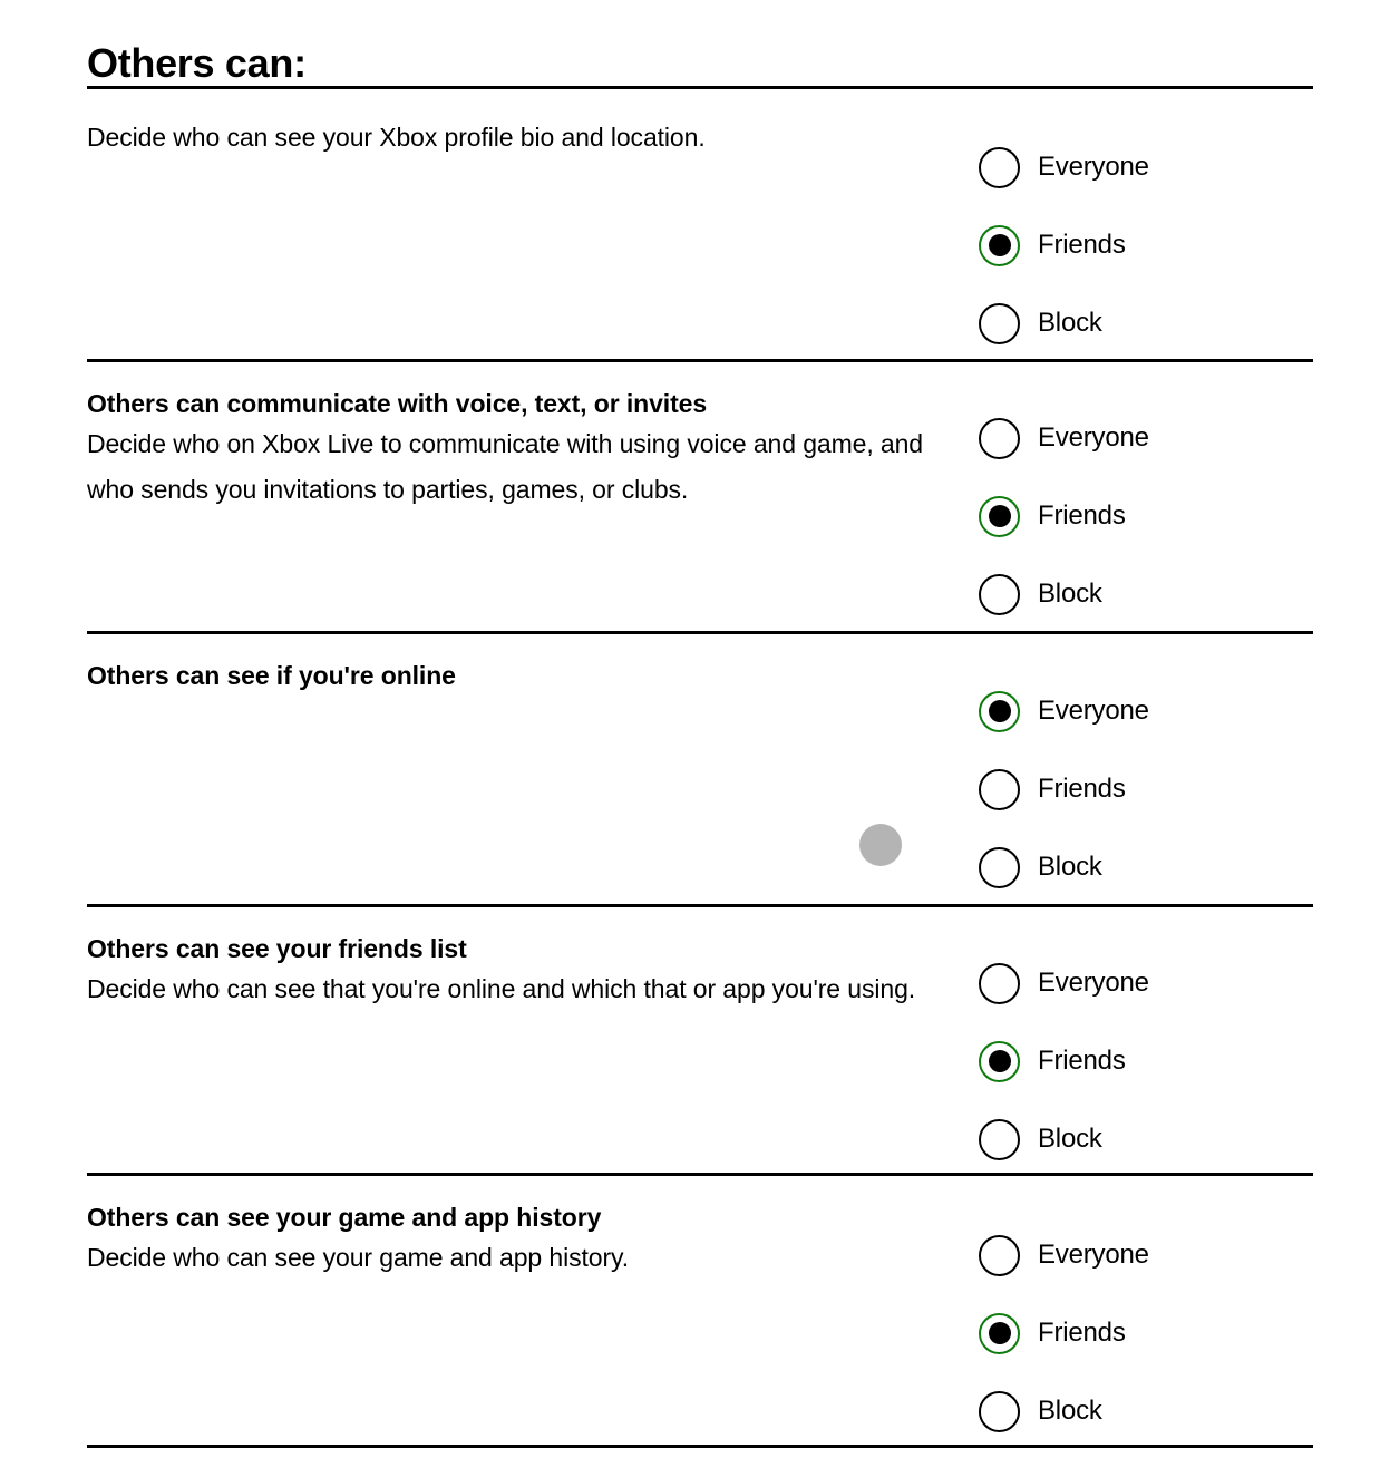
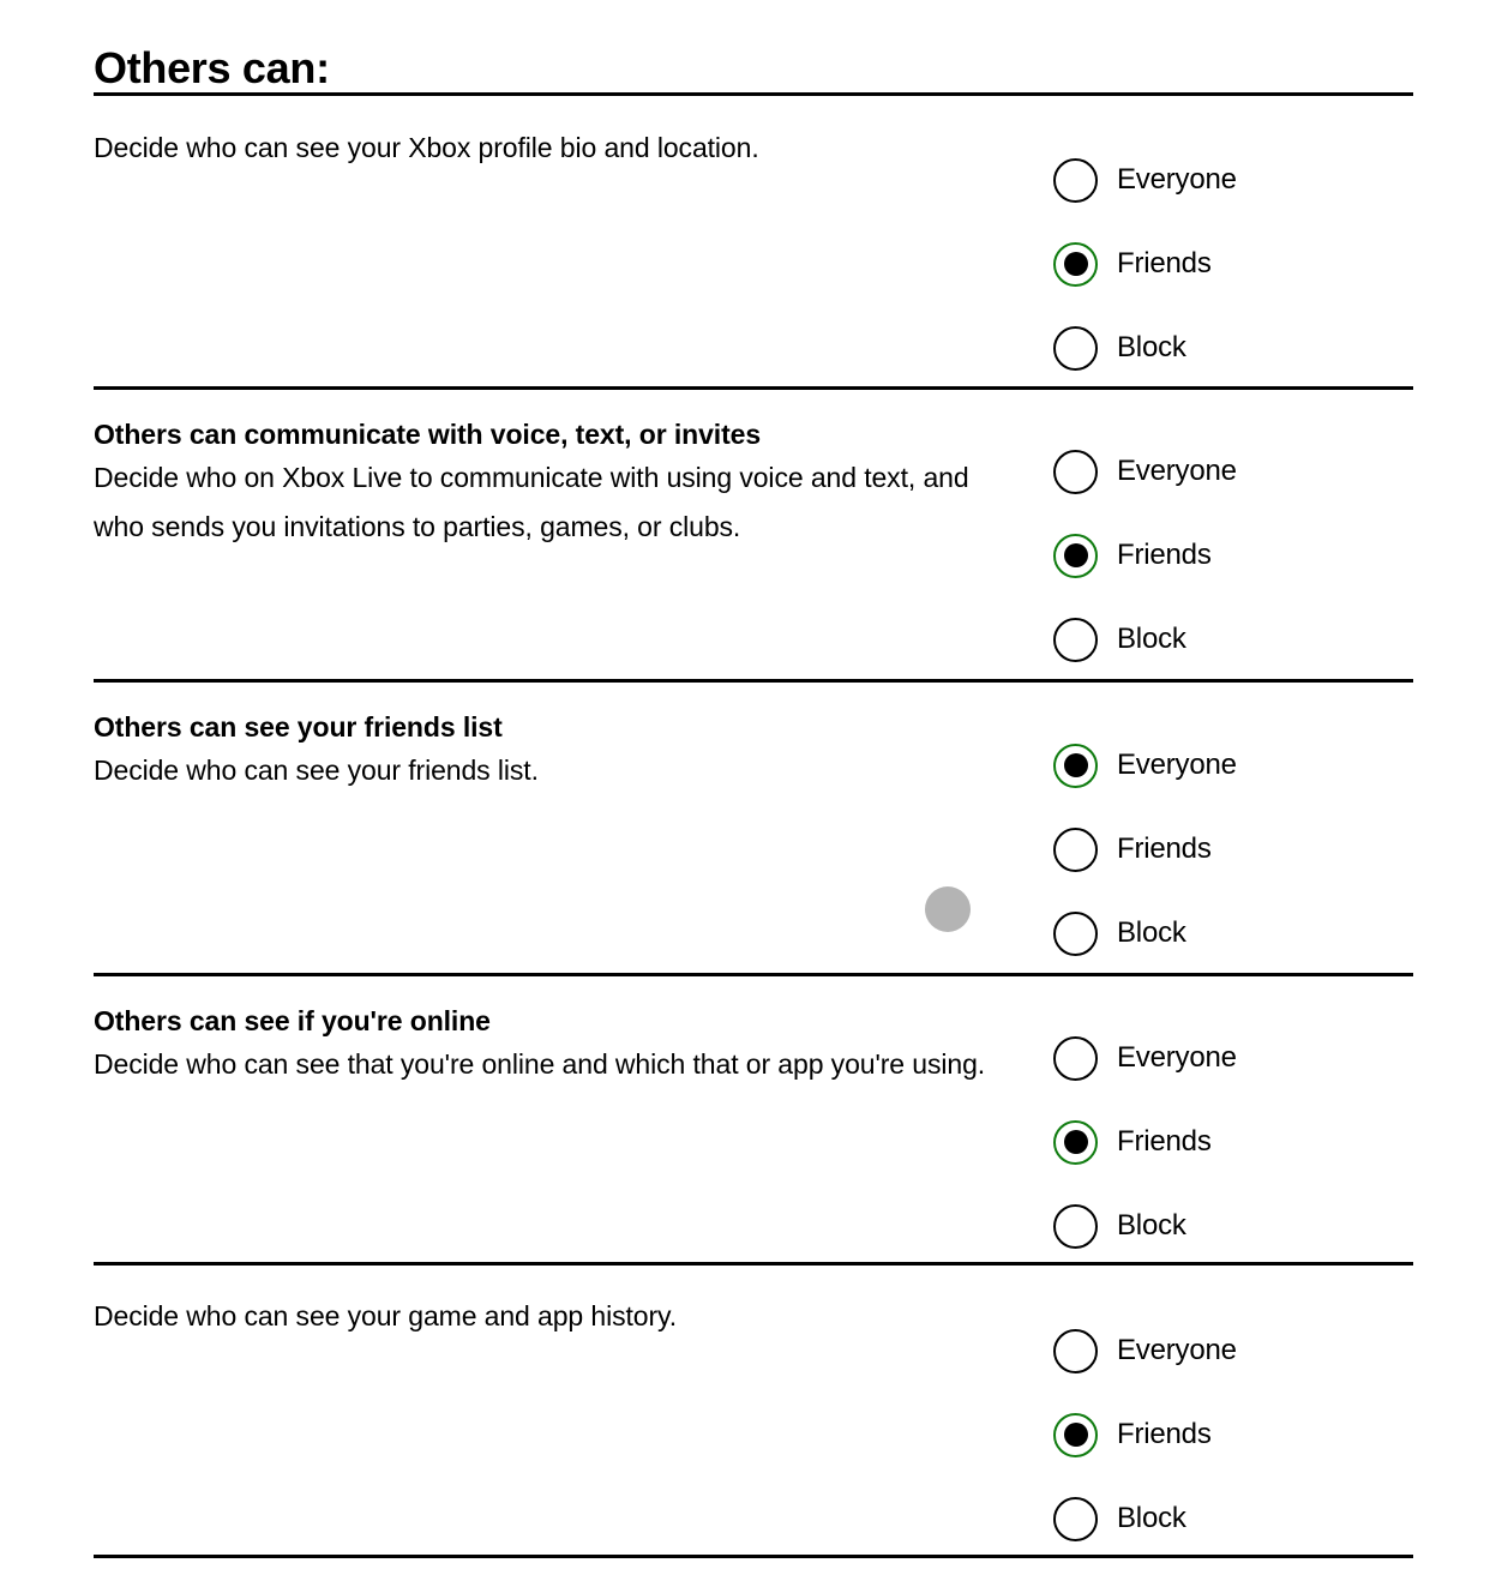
  Others can:
  Decide who can see your Xbox profile bio and location.
  Everyone
  Friends
  Block
  Others can communicate with voice, text, or invites
- Decide who on Xbox Live to communicate with using voice and game, and who sends you invitations to parties, games, or clubs.
+ Decide who on Xbox Live to communicate with using voice and text, and who sends you invitations to parties, games, or clubs.
  Everyone
  Friends
  Block
- Others can see if you're online
+ Others can see your friends list
+ Decide who can see your friends list.
  Everyone
  Friends
  Block
- Others can see your friends list
+ Others can see if you're online
  Decide who can see that you're online and which that or app you're using.
  Everyone
  Friends
  Block
- Others can see your game and app history
  Decide who can see your game and app history.
  Everyone
  Friends
  Block
